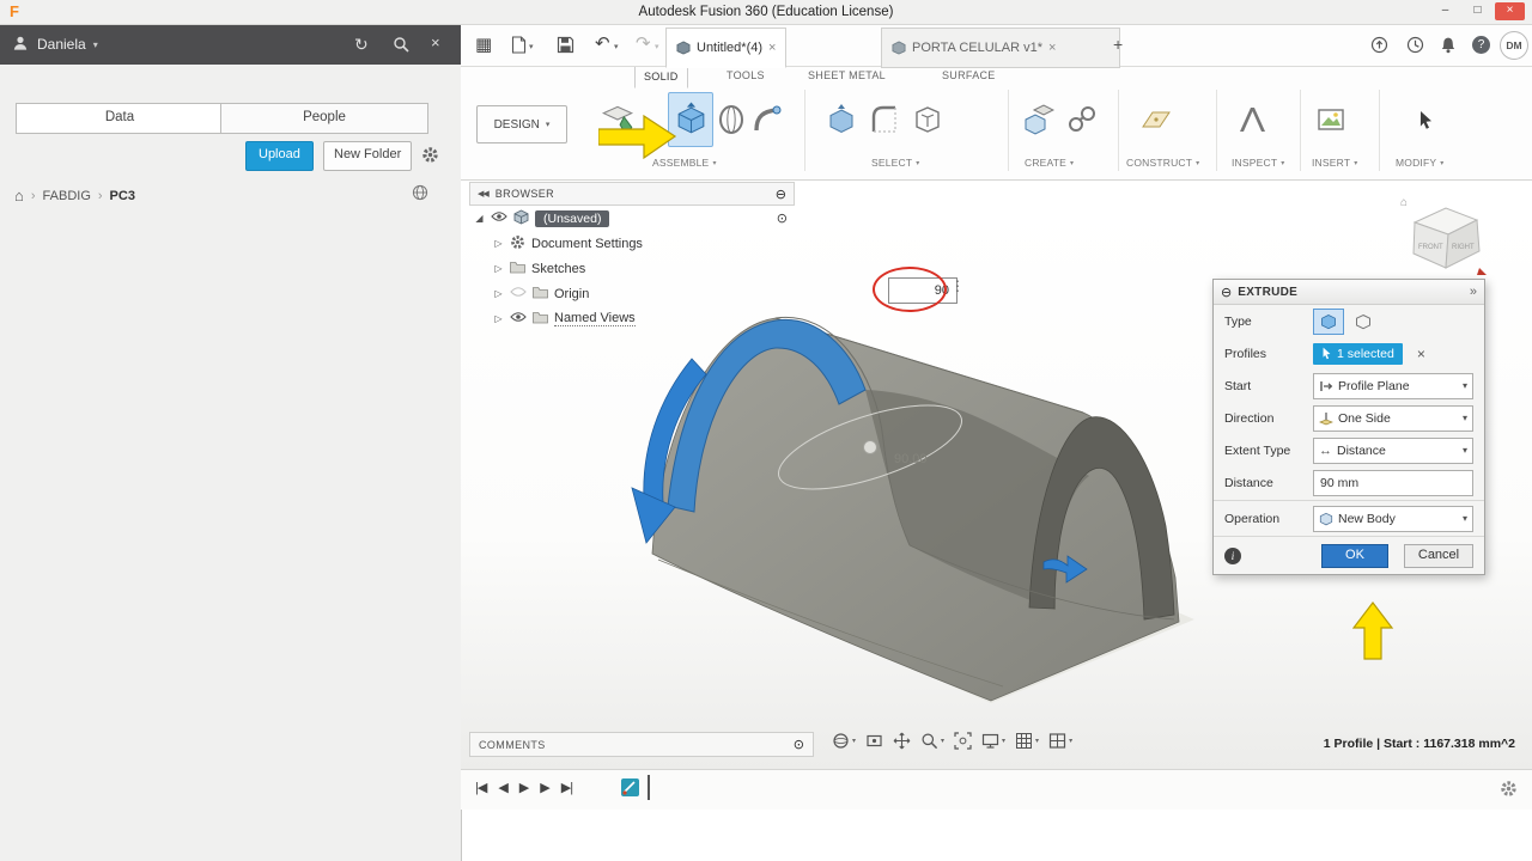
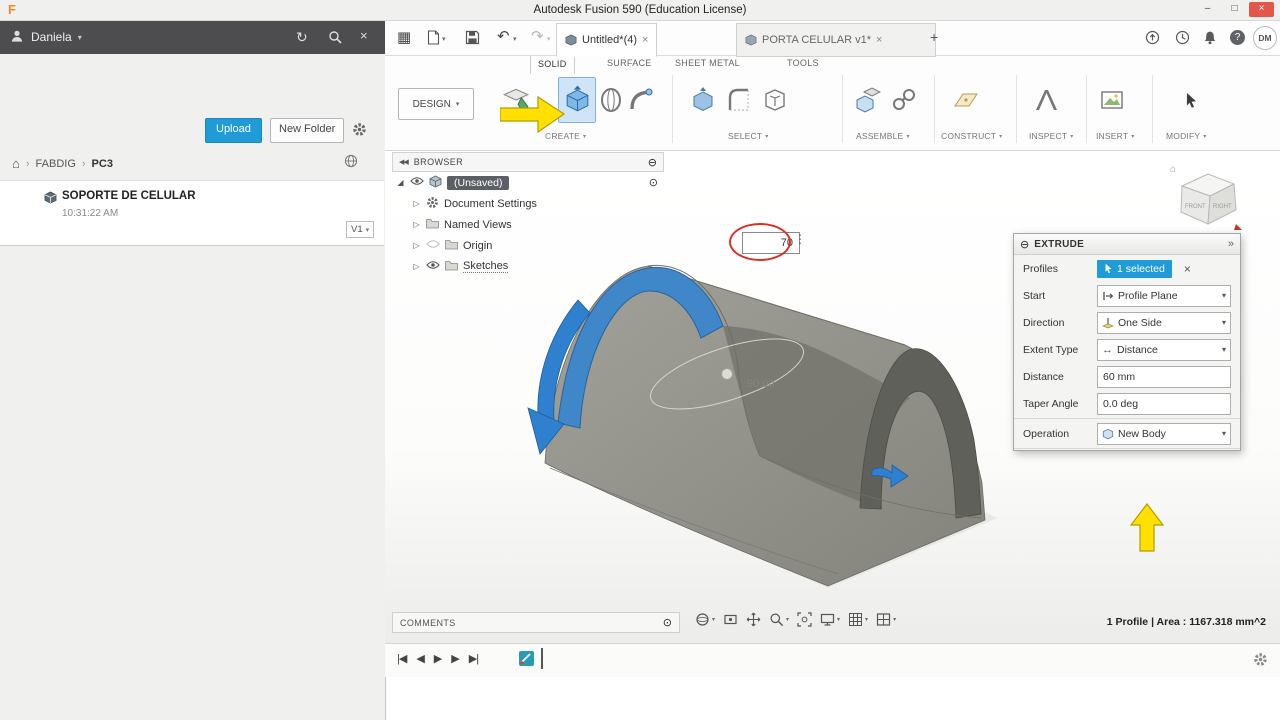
- Autodesk Fusion 360 (Education License)
+ Autodesk Fusion 590 (Education License)
  F
  –
  □
  ×
  Daniela
  ▾
  ↻
  ×
- Data
- People
  Upload
  New Folder
  ⌂
  ›
  FABDIG
  ›
  PC3
+ SOPORTE DE CELULAR
+ 10:31:22 AM
+ V1
  ▦
  ↶
  ↷
  Untitled*(4)
  ×
  PORTA CELULAR v1*
  ×
  +
  ?
  DM
  SOLID
- TOOLS
+ SURFACE
  SHEET METAL
- SURFACE
+ TOOLS
  DESIGN
- ASSEMBLE
+ CREATE
  SELECT
- CREATE
+ ASSEMBLE
  CONSTRUCT
  INSPECT
  INSERT
  MODIFY
  BROWSER
  ⊖
  ◢
  (Unsaved)
  ⊙
  ▷
  Document Settings
  ▷
- Sketches
+ Named Views
  ▷
  Origin
  ▷
- Named Views
+ Sketches
- 90
+ 70
  ⋮
  90.00
  ⌂
  ⊖
  EXTRUDE
  »
- Type
  Profiles
  1 selected
  ×
  Start
  Profile Plane
  ▾
  Direction
  One Side
  ▾
  Extent Type
  ↔
  Distance
  ▾
  Distance
- 90 mm
+ 60 mm
+ Taper Angle
+ 0.0 deg
  Operation
  New Body
  ▾
- i
- OK
- Cancel
  COMMENTS
  ⊙
- 1 Profile | Start : 1167.318 mm^2
+ 1 Profile | Area : 1167.318 mm^2
  |◀
  ◀
  ▶
  ▶
  ▶|
